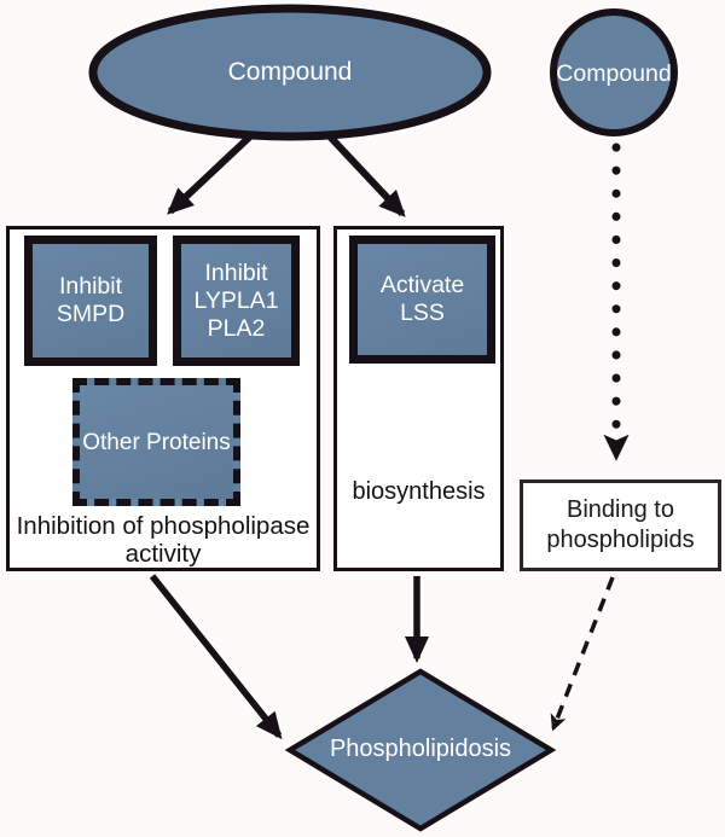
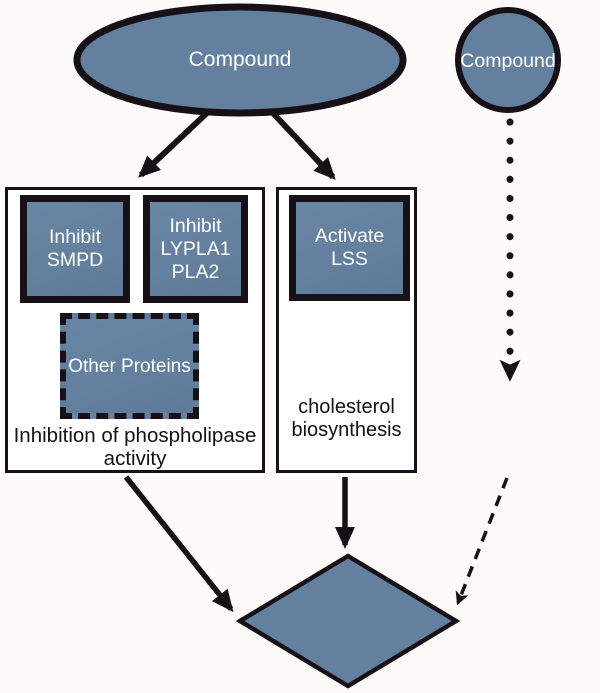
  Compound
  Compound
  Inhibit
  SMPD
  Inhibit
  LYPLA1
  PLA2
  Other Proteins
  Inhibition of phospholipase
  activity
  Activate
  LSS
+ cholesterol
  biosynthesis
- Binding to
- phospholipids
- Phospholipidosis
